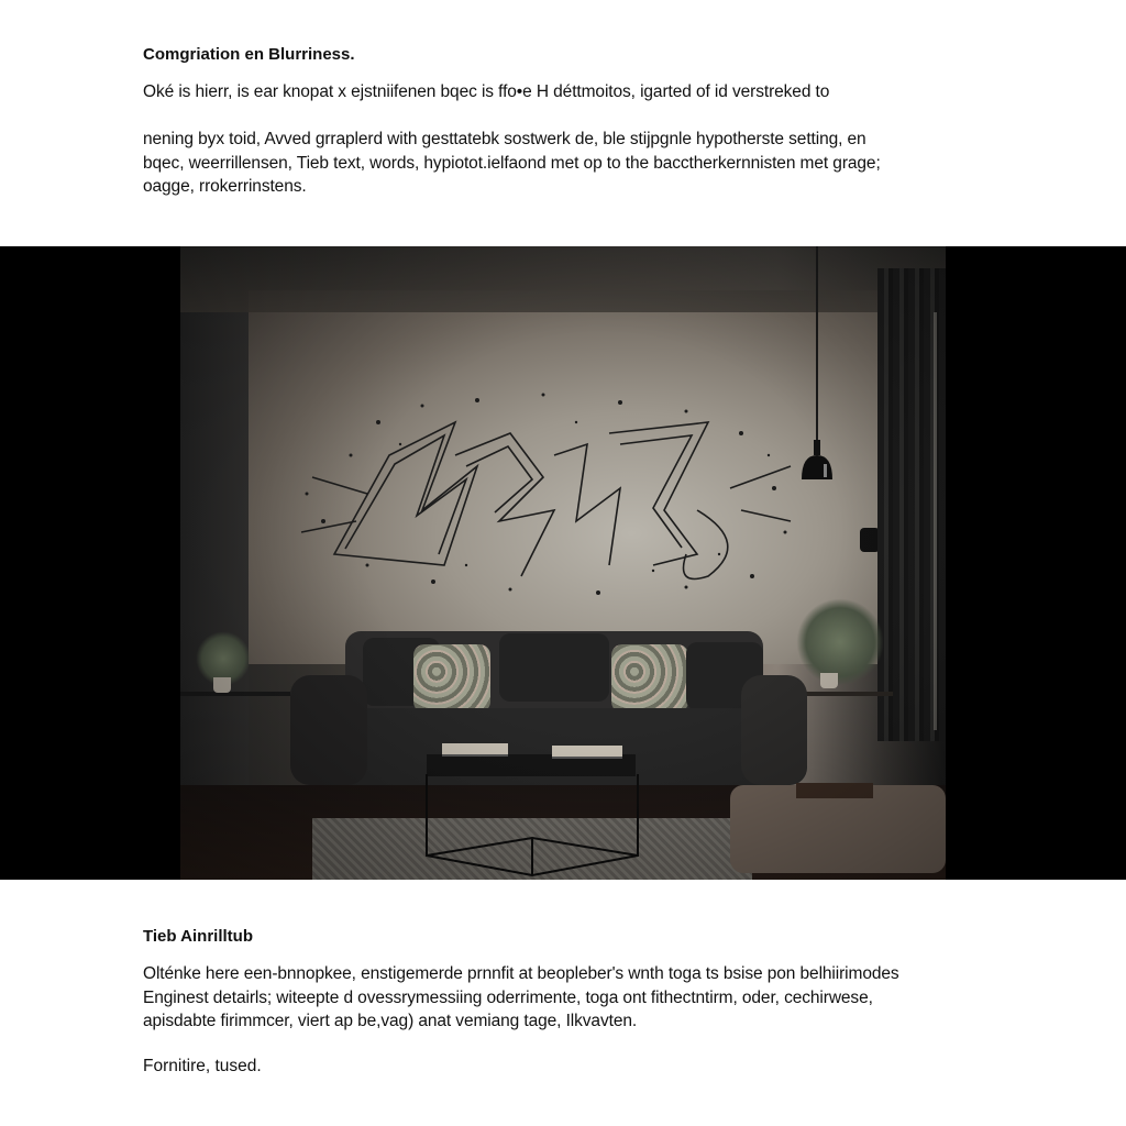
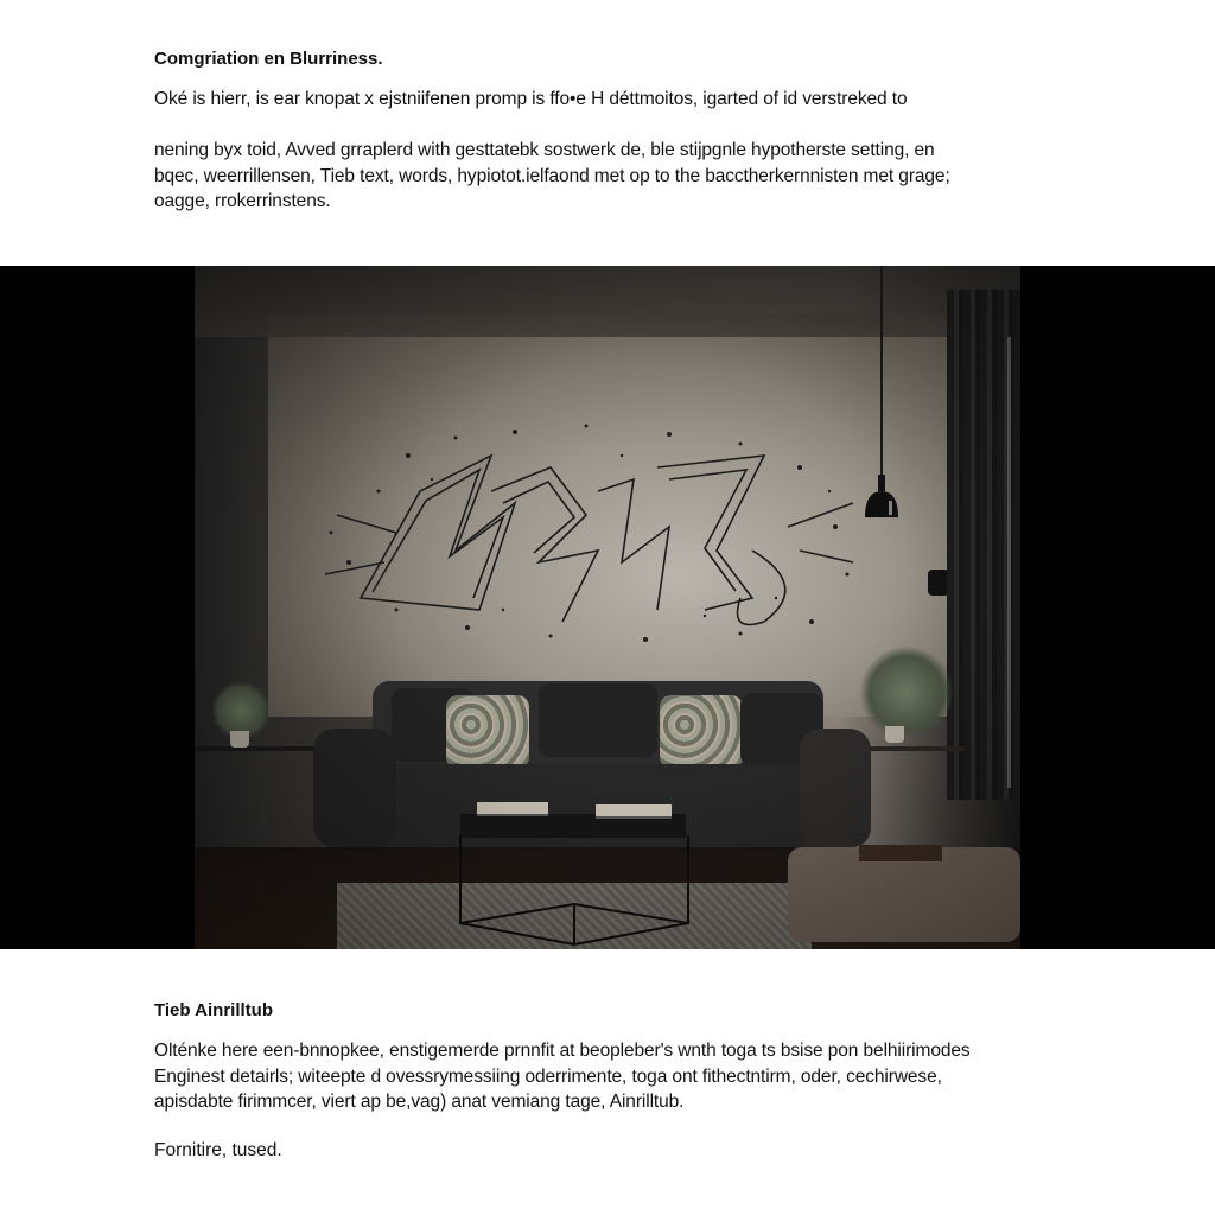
  Comgriation en Blurriness.
- Oké is hierr, is ear knopat x ejstniifenen bqec is ffo•e H déttmoitos, igarted of id verstreked to
+ Oké is hierr, is ear knopat x ejstniifenen promp is ffo•e H déttmoitos, igarted of id verstreked to
  nening byx toid, Avved grraplerd with gesttatebk sostwerk de, ble stijpgnle hypotherste setting, en
  bqec, weerrillensen, Tieb text, words, hypiotot.ielfaond met op to the bacctherkernnisten met grage;
  oagge, rrokerrinstens.
  Tieb Ainrilltub
  Olténke here een-bnnopkee, enstigemerde prnnfit at beopleber's wnth toga ts bsise pon belhiirimodes
  Enginest detairls; witeepte d ovessrymessiing oderrimente, toga ont fithectntirm, oder, cechirwese,
- apisdabte firimmcer, viert ap be,vag) anat vemiang tage, Ilkvavten.
+ apisdabte firimmcer, viert ap be,vag) anat vemiang tage, Ainrilltub.
  Fornitire, tused.
